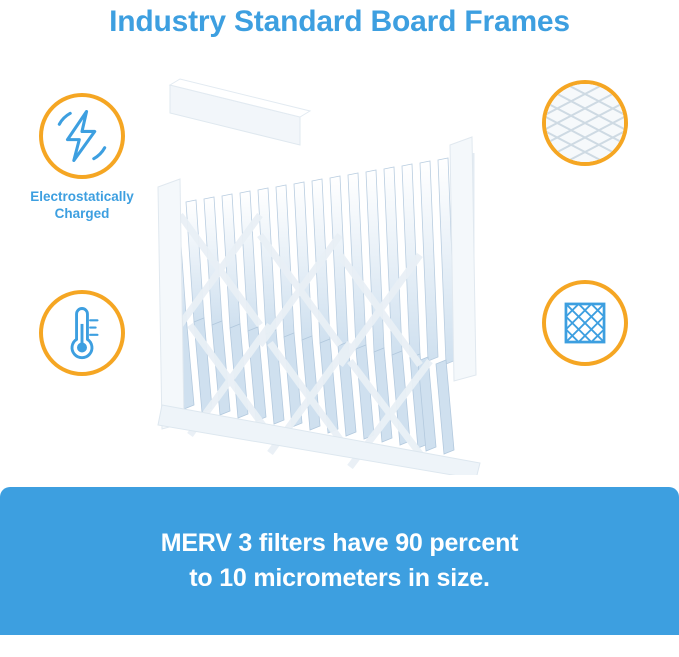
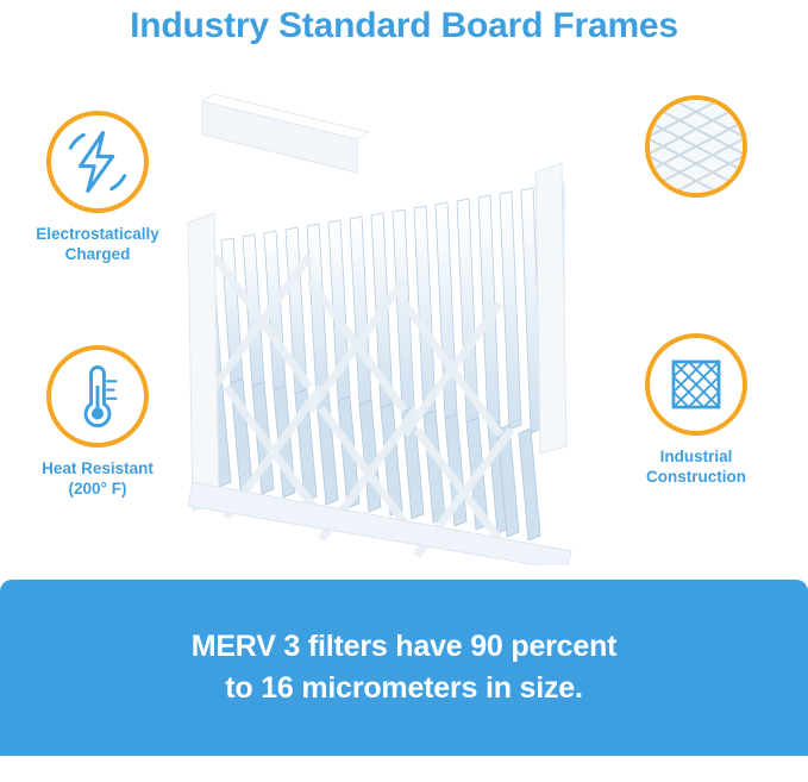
  Industry Standard Board Frames
  Electrostatically
  Charged
+ Heat Resistant
+ (200° F)
+ Industrial
+ Construction
  MERV 3 filters have 90 percent
- to 10 micrometers in size.
+ to 16 micrometers in size.
